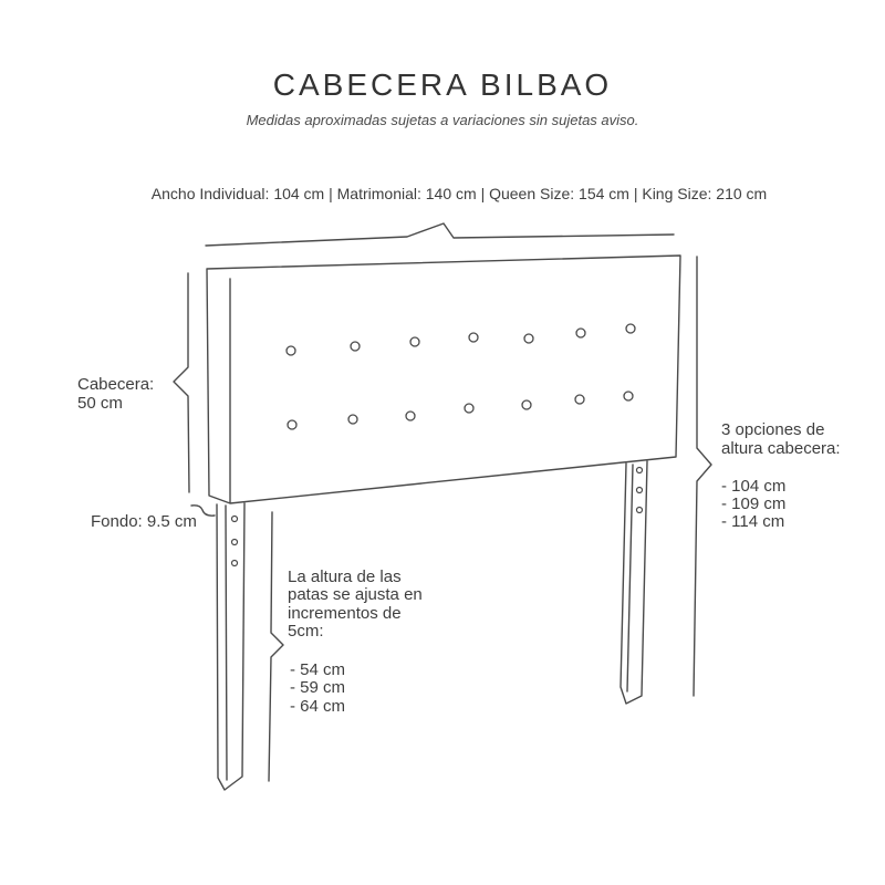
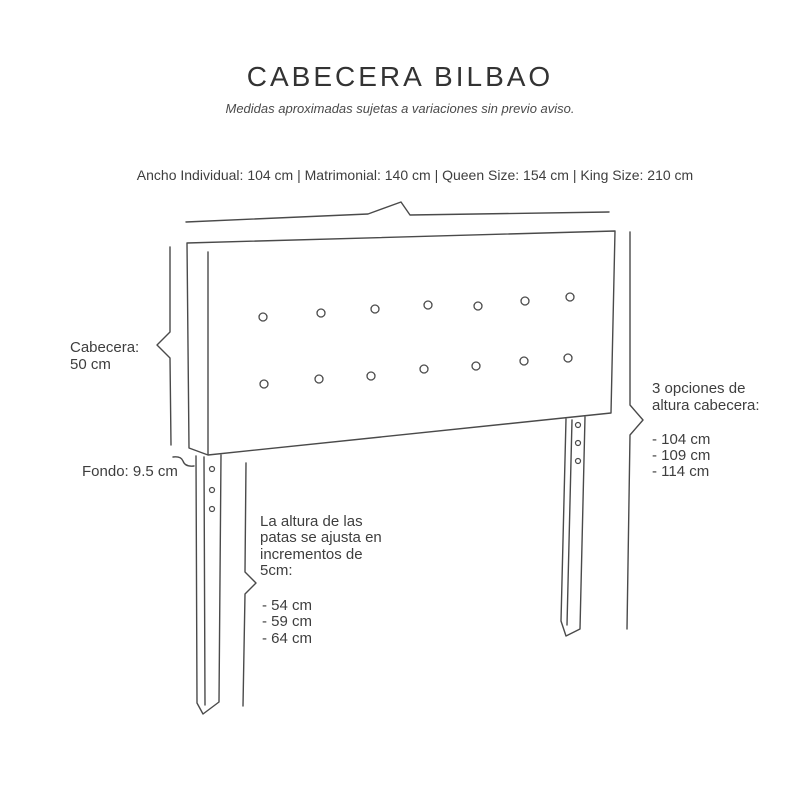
  CABECERA BILBAO
- Medidas aproximadas sujetas a variaciones sin sujetas aviso.
+ Medidas aproximadas sujetas a variaciones sin previo aviso.
  Ancho Individual: 104 cm | Matrimonial: 140 cm | Queen Size: 154 cm | King Size: 210 cm
  Cabecera:
  50 cm
  Fondo: 9.5 cm
  3 opciones de
  altura cabecera:
  - 104 cm
  - 109 cm
  - 114 cm
  La altura de las
  patas se ajusta en
  incrementos de
  5cm:
  - 54 cm
  - 59 cm
  - 64 cm
